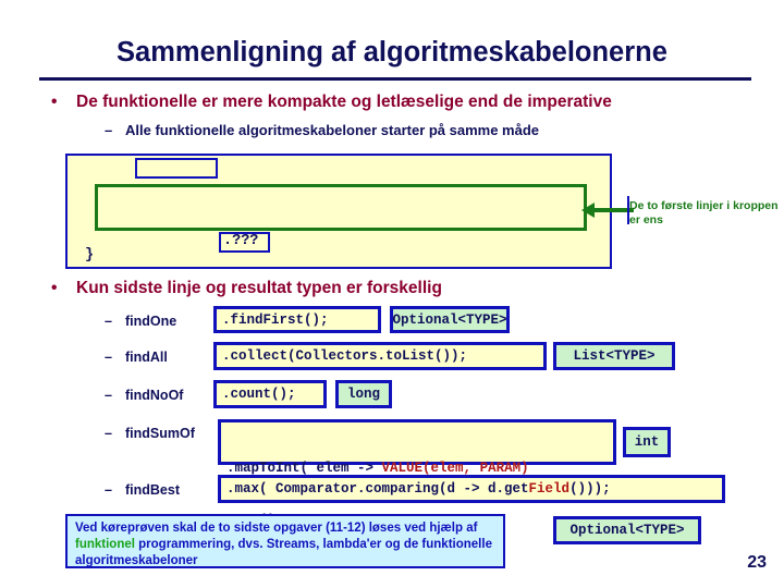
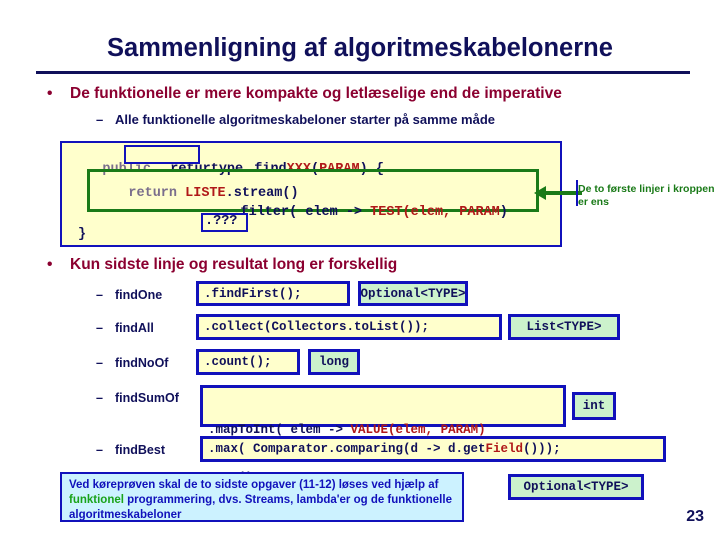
  Sammenligning af algoritmeskabelonerne
  •
  De funktionelle er mere kompakte og letlæselige end de imperative
  –
  Alle funktionelle algoritmeskabeloner starter på samme måde
+ public returtype findXXX(PARAM) {
+ return LISTE.stream()
+ .filter( elem -> TEST(elem, PARAM)
  .???
  }
  De to første linjer i kroppen er ens
  •
- Kun sidste linje og resultat typen er forskellig
+ Kun sidste linje og resultat long er forskellig
  –
  findOne
  .findFirst();
  Optional<TYPE>
  –
  findAll
  .collect(Collectors.toList());
  List<TYPE>
  –
  findNoOf
  .count();
  long
  –
  findSumOf
  .mapToInt( elem -> VALUE(elem, PARAM)
  int
  –
  findBest
  .max( Comparator.comparing(d -> d.get
  Field
  ()));
  Optional<TYPE>
  Ved køreprøven skal de to sidste opgaver (11-12) løses ved hjælp af funktionel programmering, dvs. Streams, lambda'er og de funktionelle algoritmeskabeloner
  23
